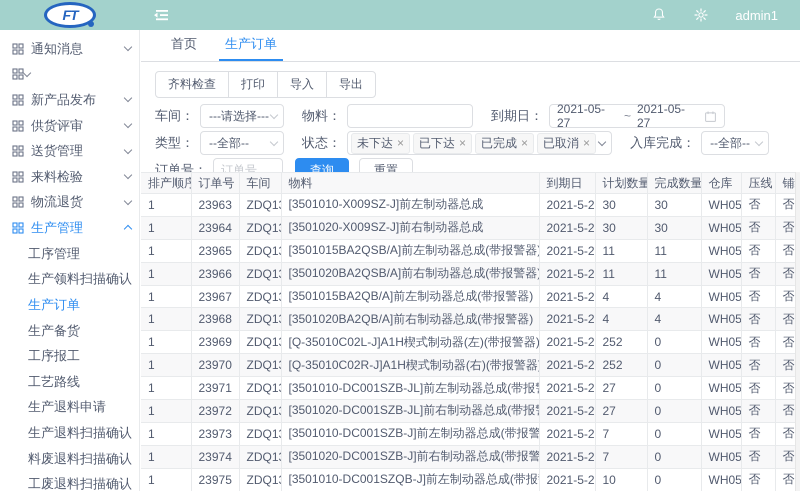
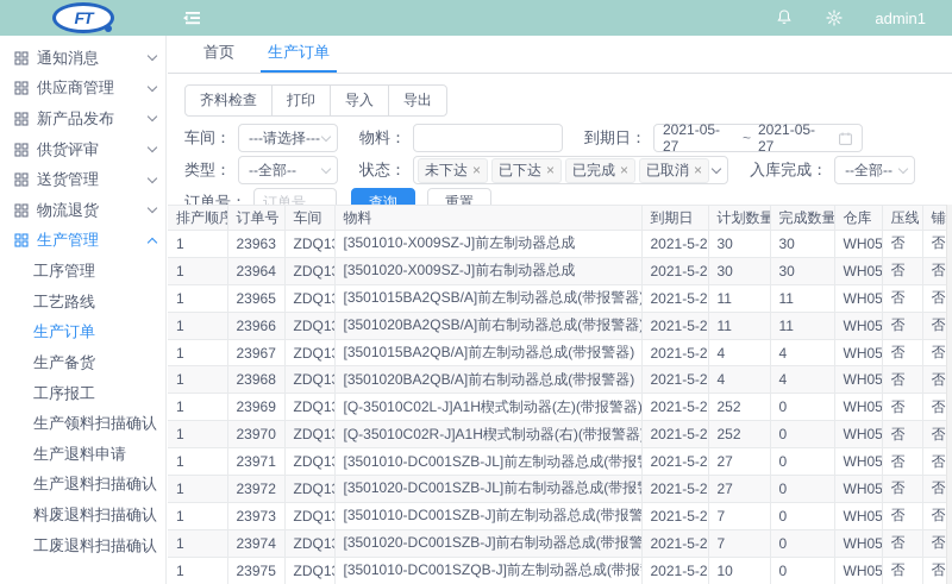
  FT
  admin1
  通知消息
+ 供应商管理
  新产品发布
  供货评审
  送货管理
- 来料检验
  物流退货
  生产管理
  工序管理
- 生产领料扫描确认
+ 工艺路线
  生产订单
  生产备货
  工序报工
- 工艺路线
+ 生产领料扫描确认
  生产退料申请
  生产退料扫描确认
  料废退料扫描确认
  工废退料扫描确认
  首页
  生产订单
  齐料检查
  打印
  导入
  导出
  车间：
  ---请选择---
  物料：
  到期日：
  2021-05-27
  ~
  2021-05-27
  类型：
  --全部--
  状态：
  未下达
  ×
  已下达
  ×
  已完成
  ×
  已取消
  ×
  入库完成：
  --全部--
  订单号：
  订单号
  查询
  重置
  排产顺序	订单号	车间	物料	到期日	计划数量	完成数量	仓库	压线	铺
  1	23963	ZDQ1	[3501010-X009SZ-J]前左制动器总成	2021-5-2	30	30	WH05	否	否
  1	23964	ZDQ1	[3501020-X009SZ-J]前右制动器总成	2021-5-2	30	30	WH05	否	否
  1	23965	ZDQ1	[3501015BA2QSB/A]前左制动器总成(带报警器	2021-5-2	11	11	WH05	否	否
  1	23966	ZDQ1	[3501020BA2QSB/A]前右制动器总成(带报警器	2021-5-2	11	11	WH05	否	否
  1	23967	ZDQ1	[3501015BA2QB/A]前左制动器总成(带报警器)	2021-5-2	4	4	WH05	否	否
  1	23968	ZDQ1	[3501020BA2QB/A]前右制动器总成(带报警器)	2021-5-2	4	4	WH05	否	否
  1	23969	ZDQ1	[Q-35010C02L-J]A1H楔式制动器(左)(带报警器)	2021-5-2	252	0	WH05	否	否
  1	23970	ZDQ1	[Q-35010C02R-J]A1H楔式制动器(右)(带报警器	2021-5-2	252	0	WH05	否	否
  1	23971	ZDQ1	[3501010-DC001SZB-JL]前左制动器总成(带报	2021-5-2	27	0	WH05	否	否
  1	23972	ZDQ1	[3501020-DC001SZB-JL]前右制动器总成(带报	2021-5-2	27	0	WH05	否	否
  1	23973	ZDQ1	[3501010-DC001SZB-J]前左制动器总成(带报警	2021-5-2	7	0	WH05	否	否
  1	23974	ZDQ1	[3501020-DC001SZB-J]前右制动器总成(带报警	2021-5-2	7	0	WH05	否	否
  1	23975	ZDQ1	[3501010-DC001SZQB-J]前左制动器总成(带报	2021-5-2	10	0	WH05	否	否
